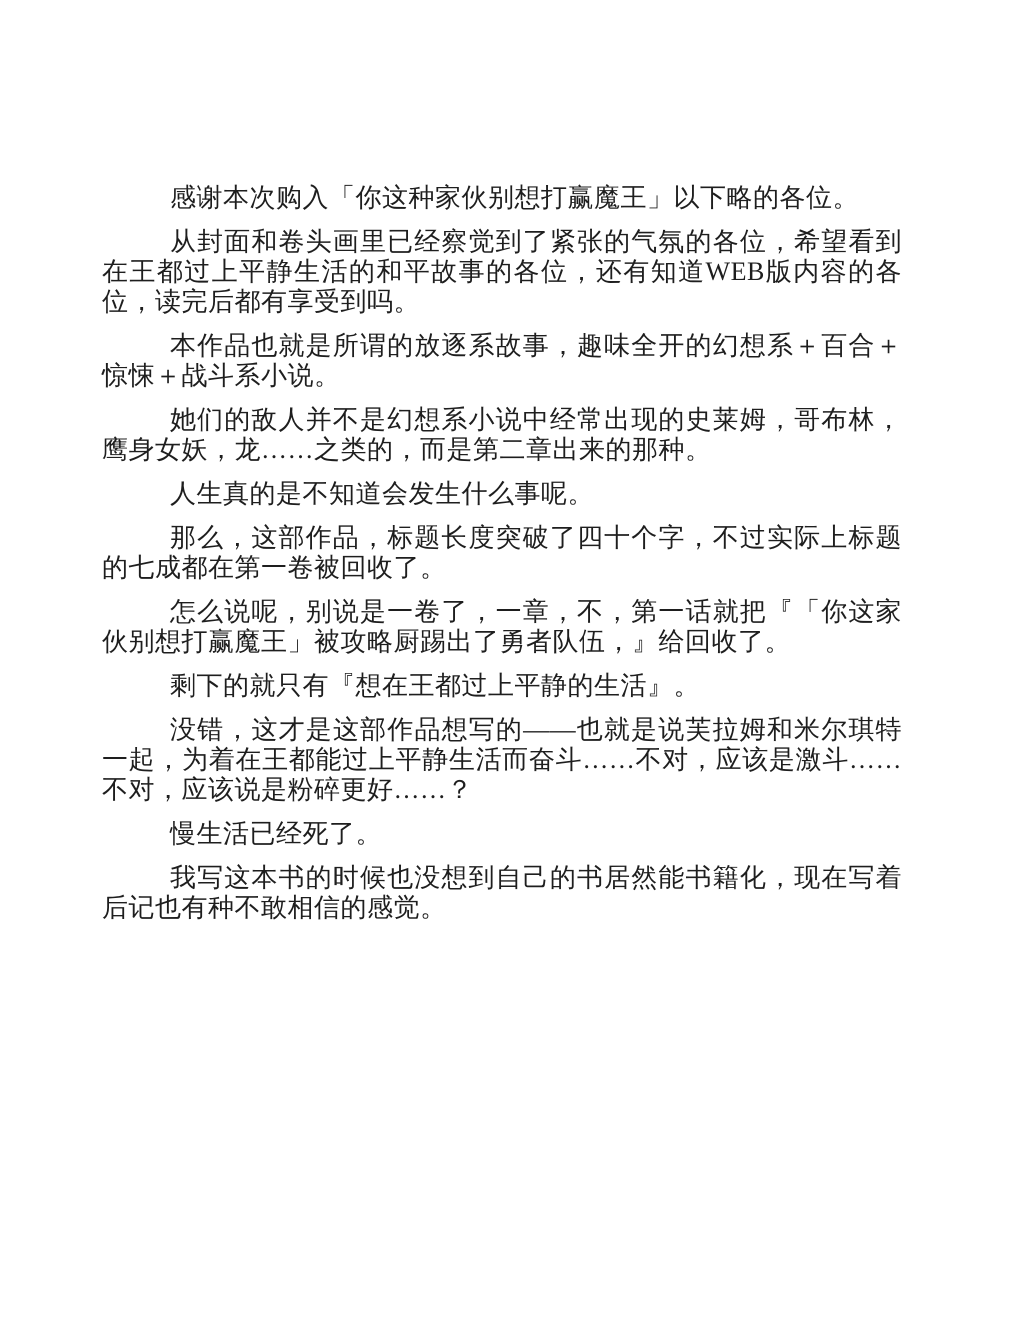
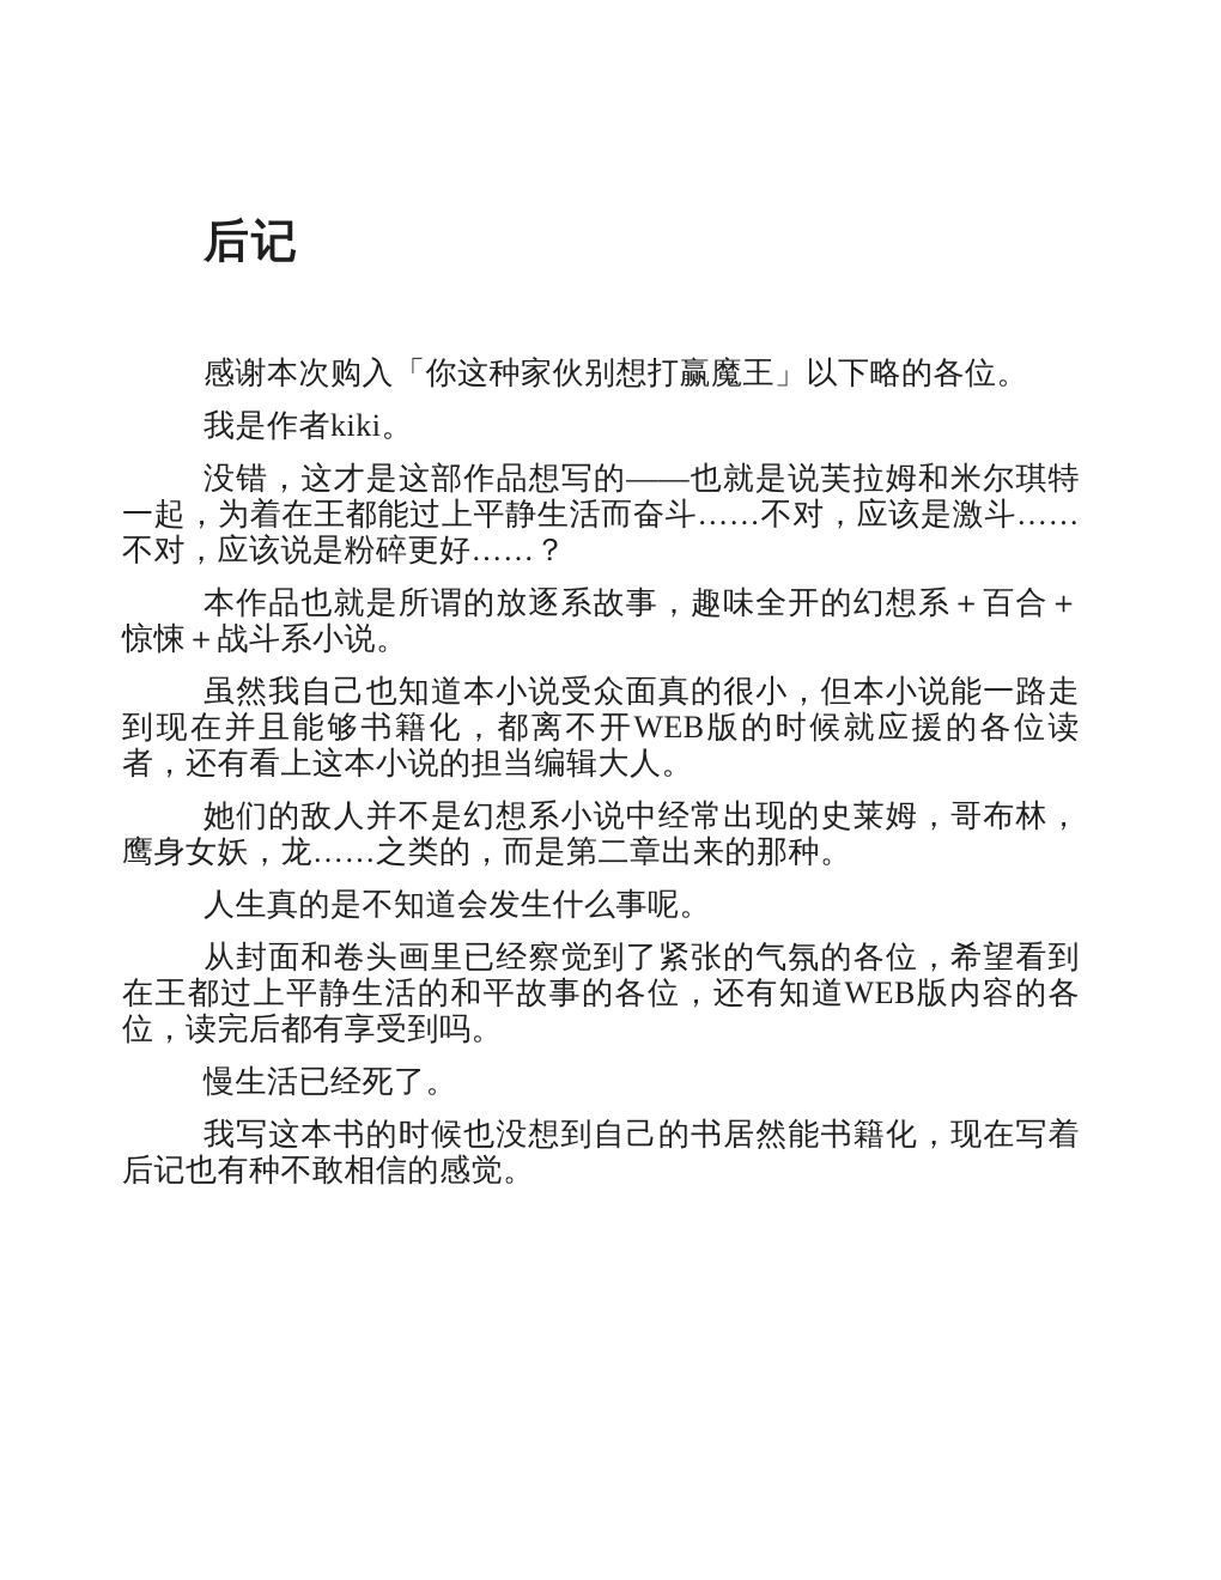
+ 后记
  感谢本次购入「你这种家伙别想打赢魔王」以下略的各位。
+ 我是作者kiki。
- 从封面和卷头画里已经察觉到了紧张的气氛的各位，希望看到在王都过上平静生活的和平故事的各位，还有知道WEB版内容的各位，读完后都有享受到吗。
+ 没错，这才是这部作品想写的——也就是说芙拉姆和米尔琪特一起，为着在王都能过上平静生活而奋斗……不对，应该是激斗……不对，应该说是粉碎更好……？
  本作品也就是所谓的放逐系故事，趣味全开的幻想系＋百合＋惊悚＋战斗系小说。
+ 虽然我自己也知道本小说受众面真的很小，但本小说能一路走到现在并且能够书籍化，都离不开WEB版的时候就应援的各位读者，还有看上这本小说的担当编辑大人。
  她们的敌人并不是幻想系小说中经常出现的史莱姆，哥布林，鹰身女妖，龙……之类的，而是第二章出来的那种。
  人生真的是不知道会发生什么事呢。
- 那么，这部作品，标题长度突破了四十个字，不过实际上标题的七成都在第一卷被回收了。
- 怎么说呢，别说是一卷了，一章，不，第一话就把『「你这家伙别想打赢魔王」被攻略厨踢出了勇者队伍，』给回收了。
- 剩下的就只有『想在王都过上平静的生活』。
- 没错，这才是这部作品想写的——也就是说芙拉姆和米尔琪特一起，为着在王都能过上平静生活而奋斗……不对，应该是激斗……不对，应该说是粉碎更好……？
+ 从封面和卷头画里已经察觉到了紧张的气氛的各位，希望看到在王都过上平静生活的和平故事的各位，还有知道WEB版内容的各位，读完后都有享受到吗。
  慢生活已经死了。
  我写这本书的时候也没想到自己的书居然能书籍化，现在写着后记也有种不敢相信的感觉。
